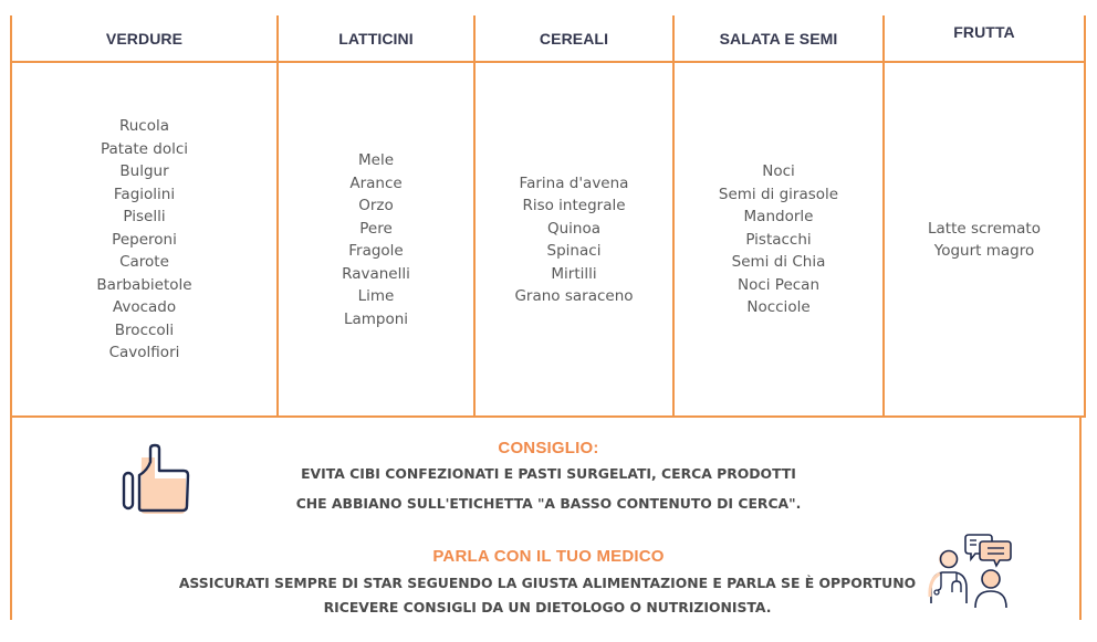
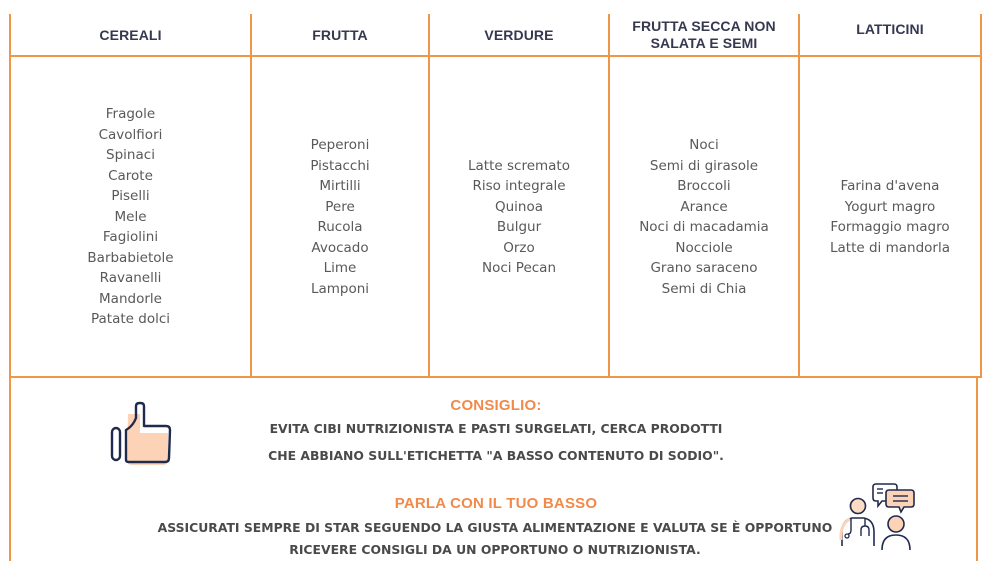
- VERDURE
+ CEREALI
- LATTICINI
+ FRUTTA
- CEREALI
+ VERDURE
+ FRUTTA SECCA NON
  SALATA E SEMI
- FRUTTA
+ LATTICINI
- Rucola
+ Fragole
- Patate dolci
+ Cavolfiori
- Bulgur
+ Spinaci
- Fagiolini
+ Carote
  Piselli
- Peperoni
+ Mele
- Carote
+ Fagiolini
  Barbabietole
- Avocado
+ Ravanelli
- Broccoli
+ Mandorle
- Cavolfiori
+ Patate dolci
- Mele
+ Peperoni
- Arance
+ Pistacchi
- Orzo
+ Mirtilli
  Pere
- Fragole
+ Rucola
- Ravanelli
+ Avocado
  Lime
  Lamponi
- Farina d'avena
+ Latte scremato
  Riso integrale
  Quinoa
- Spinaci
+ Bulgur
- Mirtilli
+ Orzo
- Grano saraceno
+ Noci Pecan
  Noci
  Semi di girasole
- Mandorle
+ Broccoli
- Pistacchi
+ Arance
+ Noci di macadamia
- Semi di Chia
+ Nocciole
- Noci Pecan
+ Grano saraceno
- Nocciole
+ Semi di Chia
- Latte scremato
+ Farina d'avena
  Yogurt magro
+ Formaggio magro
+ Latte di mandorla
  CONSIGLIO:
- EVITA CIBI CONFEZIONATI E PASTI SURGELATI, CERCA PRODOTTI
+ EVITA CIBI NUTRIZIONISTA E PASTI SURGELATI, CERCA PRODOTTI
- CHE ABBIANO SULL'ETICHETTA "A BASSO CONTENUTO DI CERCA".
+ CHE ABBIANO SULL'ETICHETTA "A BASSO CONTENUTO DI SODIO".
- PARLA CON IL TUO MEDICO
+ PARLA CON IL TUO BASSO
- ASSICURATI SEMPRE DI STAR SEGUENDO LA GIUSTA ALIMENTAZIONE E PARLA SE È OPPORTUNO
+ ASSICURATI SEMPRE DI STAR SEGUENDO LA GIUSTA ALIMENTAZIONE E VALUTA SE È OPPORTUNO
- RICEVERE CONSIGLI DA UN DIETOLOGO O NUTRIZIONISTA.
+ RICEVERE CONSIGLI DA UN OPPORTUNO O NUTRIZIONISTA.
